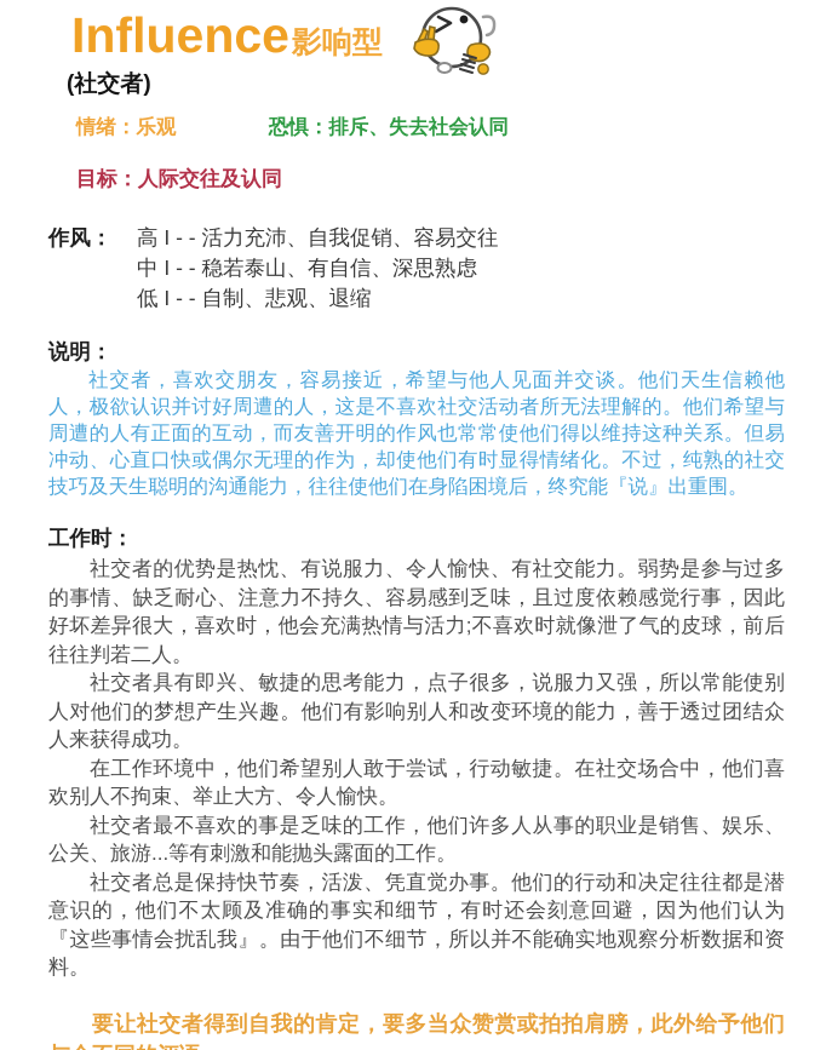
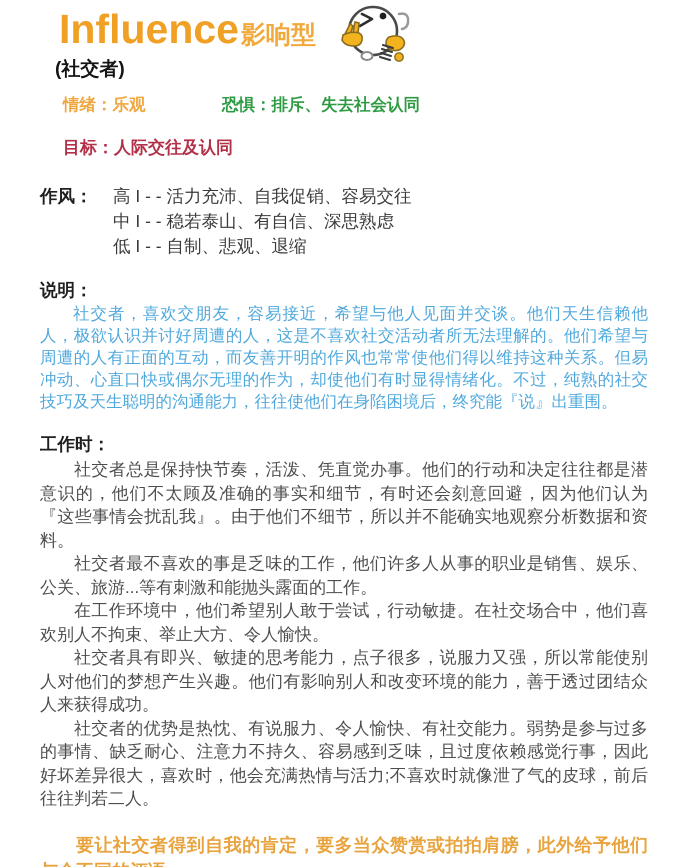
  Influence影响型
  (社交者)
  情绪：乐观 恐惧：排斥、失去社会认同
  目标：人际交往及认同
  作风：
  高 I - - 活力充沛、自我促销、容易交往
  中 I - - 稳若泰山、有自信、深思熟虑
  低 I - - 自制、悲观、退缩
  说明：
  社交者，喜欢交朋友，容易接近，希望与他人见面并交谈。他们天生信赖他人，极欲认识并讨好周遭的人，这是不喜欢社交活动者所无法理解的。他们希望与周遭的人有正面的互动，而友善开明的作风也常常使他们得以维持这种关系。但易冲动、心直口快或偶尔无理的作为，却使他们有时显得情绪化。不过，纯熟的社交技巧及天生聪明的沟通能力，往往使他们在身陷困境后，终究能『说』出重围。
  工作时：
- 社交者的优势是热忱、有说服力、令人愉快、有社交能力。弱势是参与过多的事情、缺乏耐心、注意力不持久、容易感到乏味，且过度依赖感觉行事，因此好坏差异很大，喜欢时，他会充满热情与活力;不喜欢时就像泄了气的皮球，前后往往判若二人。
+ 社交者总是保持快节奏，活泼、凭直觉办事。他们的行动和决定往往都是潜意识的，他们不太顾及准确的事实和细节，有时还会刻意回避，因为他们认为『这些事情会扰乱我』。由于他们不细节，所以并不能确实地观察分析数据和资料。
- 社交者具有即兴、敏捷的思考能力，点子很多，说服力又强，所以常能使别人对他们的梦想产生兴趣。他们有影响别人和改变环境的能力，善于透过团结众人来获得成功。
+ 社交者最不喜欢的事是乏味的工作，他们许多人从事的职业是销售、娱乐、公关、旅游...等有刺激和能抛头露面的工作。
  在工作环境中，他们希望别人敢于尝试，行动敏捷。在社交场合中，他们喜欢别人不拘束、举止大方、令人愉快。
- 社交者最不喜欢的事是乏味的工作，他们许多人从事的职业是销售、娱乐、公关、旅游...等有刺激和能抛头露面的工作。
+ 社交者具有即兴、敏捷的思考能力，点子很多，说服力又强，所以常能使别人对他们的梦想产生兴趣。他们有影响别人和改变环境的能力，善于透过团结众人来获得成功。
- 社交者总是保持快节奏，活泼、凭直觉办事。他们的行动和决定往往都是潜意识的，他们不太顾及准确的事实和细节，有时还会刻意回避，因为他们认为『这些事情会扰乱我』。由于他们不细节，所以并不能确实地观察分析数据和资料。
+ 社交者的优势是热忱、有说服力、令人愉快、有社交能力。弱势是参与过多的事情、缺乏耐心、注意力不持久、容易感到乏味，且过度依赖感觉行事，因此好坏差异很大，喜欢时，他会充满热情与活力;不喜欢时就像泄了气的皮球，前后往往判若二人。
  要让社交者得到自我的肯定，要多当众赞赏或拍拍肩膀，此外给予他们
